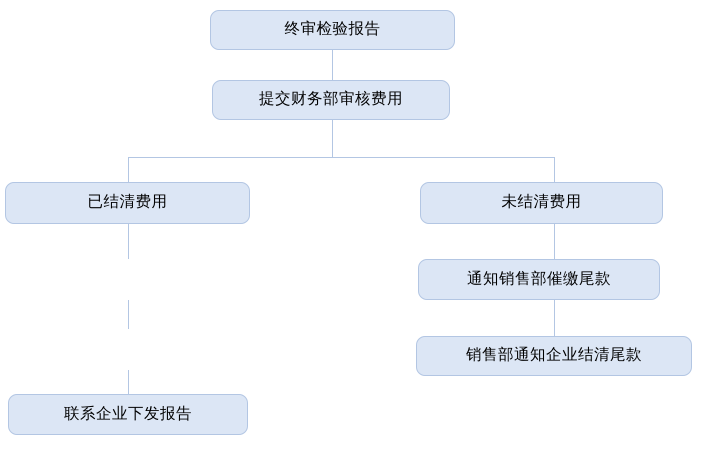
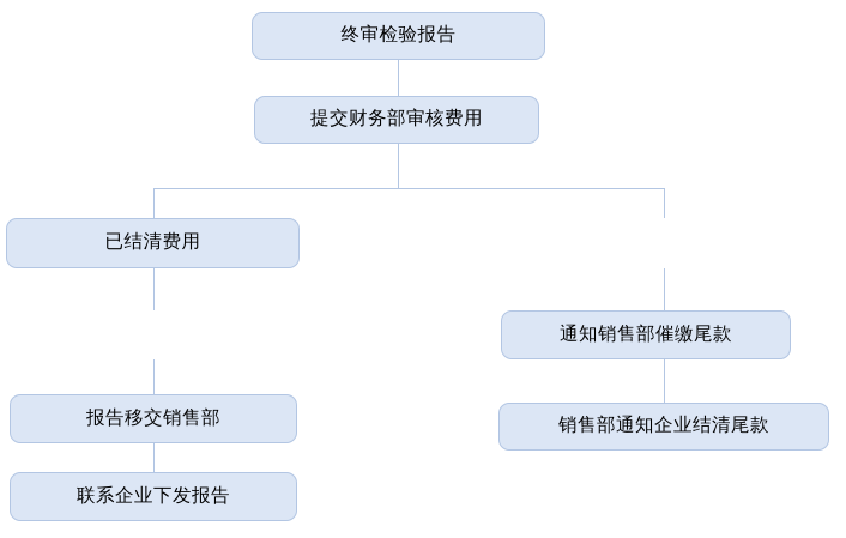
  终审检验报告
  提交财务部审核费用
  已结清费用
+ 报告移交销售部
  联系企业下发报告
- 未结清费用
  通知销售部催缴尾款
  销售部通知企业结清尾款
